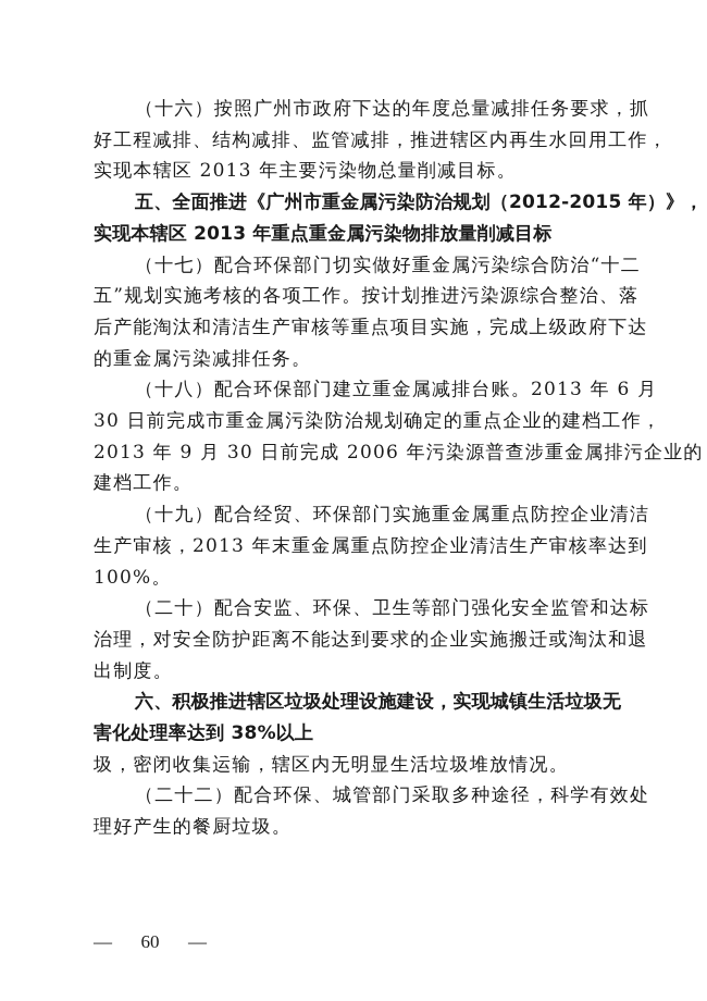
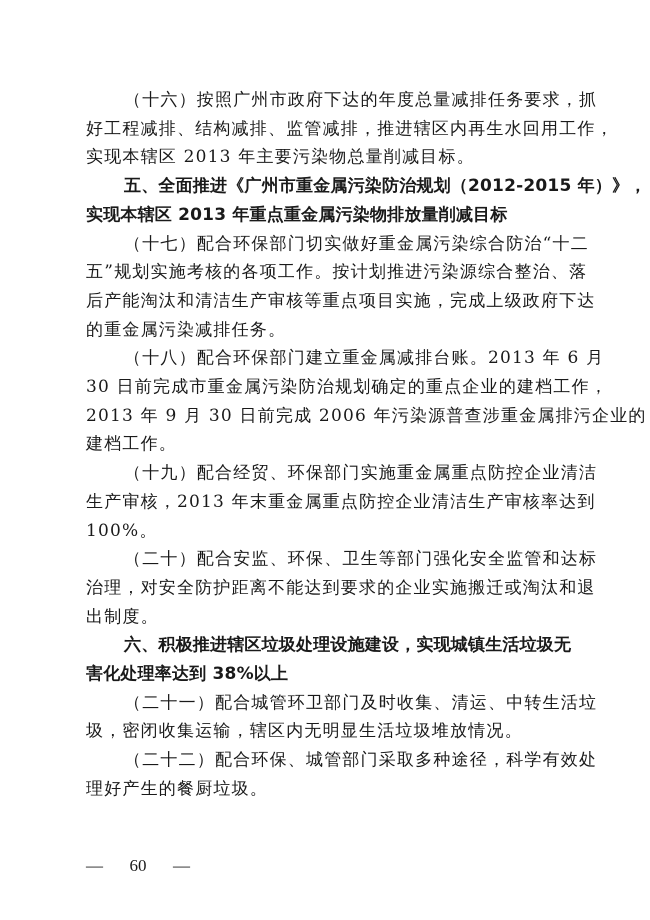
  （十六）按照广州市政府下达的年度总量减排任务要求，抓
  好工程减排、结构减排、监管减排，推进辖区内再生水回用工作，
  实现本辖区 2013 年主要污染物总量削减目标。
  五、全面推进《广州市重金属污染防治规划（2012-2015 年）》，
  实现本辖区 2013 年重点重金属污染物排放量削减目标
  （十七）配合环保部门切实做好重金属污染综合防治“十二
  五”规划实施考核的各项工作。按计划推进污染源综合整治、落
  后产能淘汰和清洁生产审核等重点项目实施，完成上级政府下达
  的重金属污染减排任务。
  （十八）配合环保部门建立重金属减排台账。2013 年 6 月
  30 日前完成市重金属污染防治规划确定的重点企业的建档工作，
  2013 年 9 月 30 日前完成 2006 年污染源普查涉重金属排污企业的
  建档工作。
  （十九）配合经贸、环保部门实施重金属重点防控企业清洁
  生产审核，2013 年末重金属重点防控企业清洁生产审核率达到
  100%。
  （二十）配合安监、环保、卫生等部门强化安全监管和达标
  治理，对安全防护距离不能达到要求的企业实施搬迁或淘汰和退
  出制度。
  六、积极推进辖区垃圾处理设施建设，实现城镇生活垃圾无
  害化处理率达到 38%以上
+ （二十一）配合城管环卫部门及时收集、清运、中转生活垃
  圾，密闭收集运输，辖区内无明显生活垃圾堆放情况。
  （二十二）配合环保、城管部门采取多种途径，科学有效处
  理好产生的餐厨垃圾。
  — 60 —
